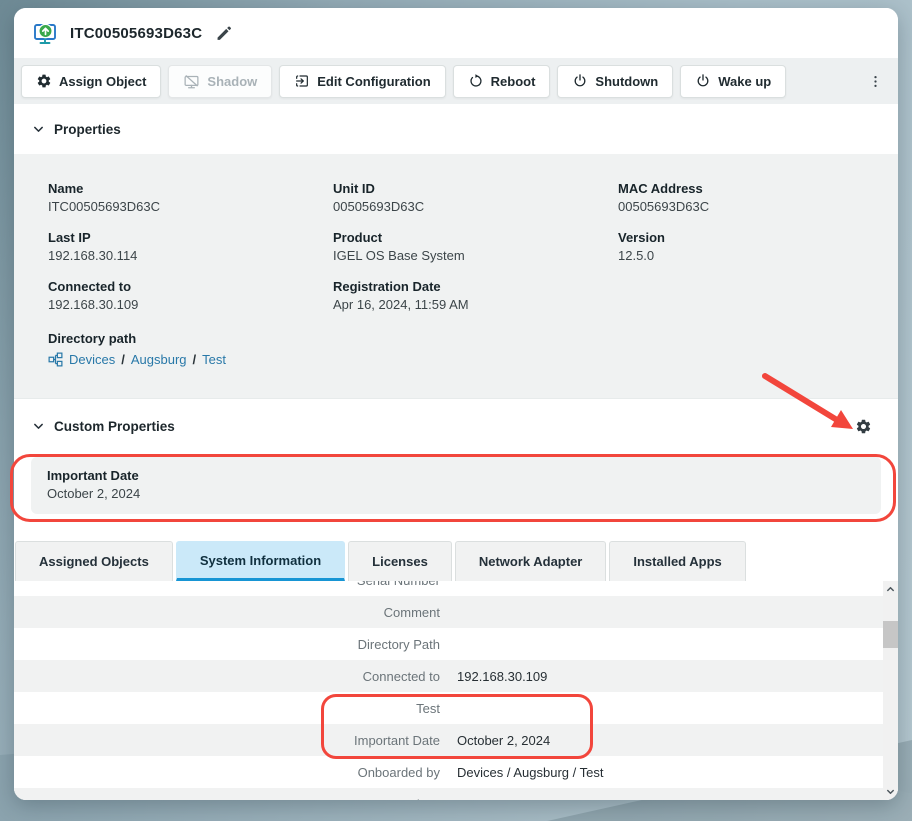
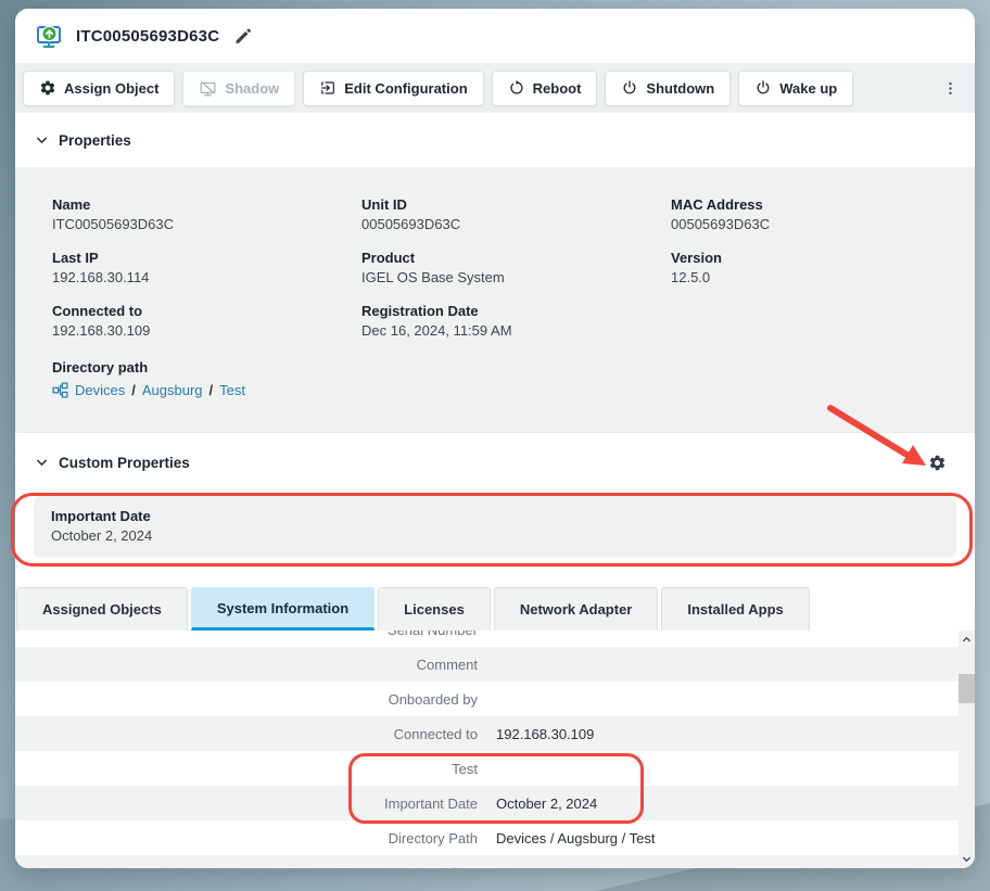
  ITC00505693D63C
  Assign Object
  Shadow
  Edit Configuration
  Reboot
  Shutdown
  Wake up
  Properties
  Name
  ITC00505693D63C
  Unit ID
  00505693D63C
  MAC Address
  00505693D63C
  Last IP
  192.168.30.114
  Product
  IGEL OS Base System
  Version
  12.5.0
  Connected to
  192.168.30.109
  Registration Date
- Apr 16, 2024, 11:59 AM
+ Dec 16, 2024, 11:59 AM
  Directory path
  Devices
  /
  Augsburg
  /
  Test
  Custom Properties
  Important Date
  October 2, 2024
  Assigned Objects
  System Information
  Licenses
  Network Adapter
  Installed Apps
  Comment
- Directory Path
+ Onboarded by
  Connected to
  192.168.30.109
  Test
  Important Date
  October 2, 2024
- Onboarded by
+ Directory Path
  Devices / Augsburg / Test
